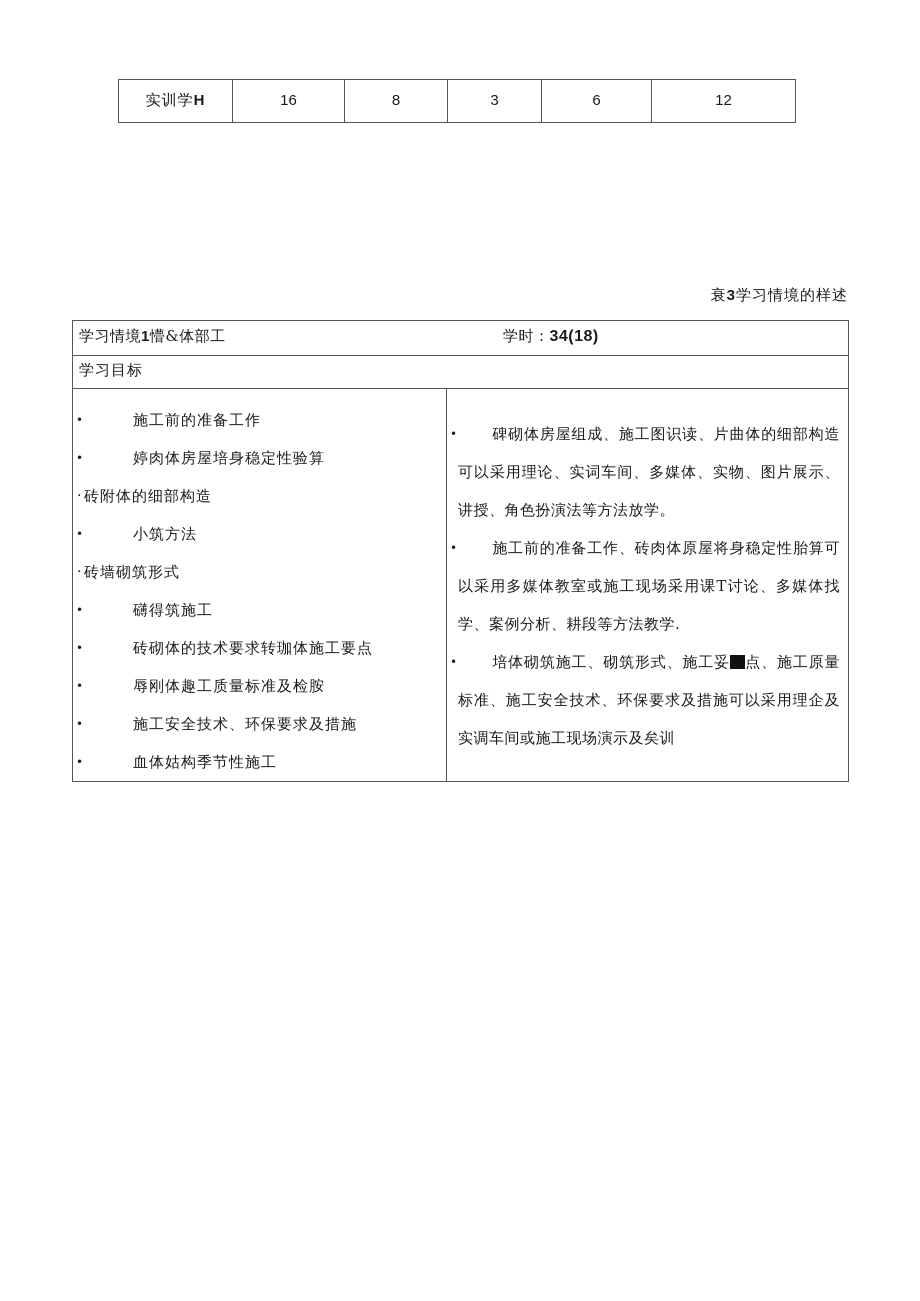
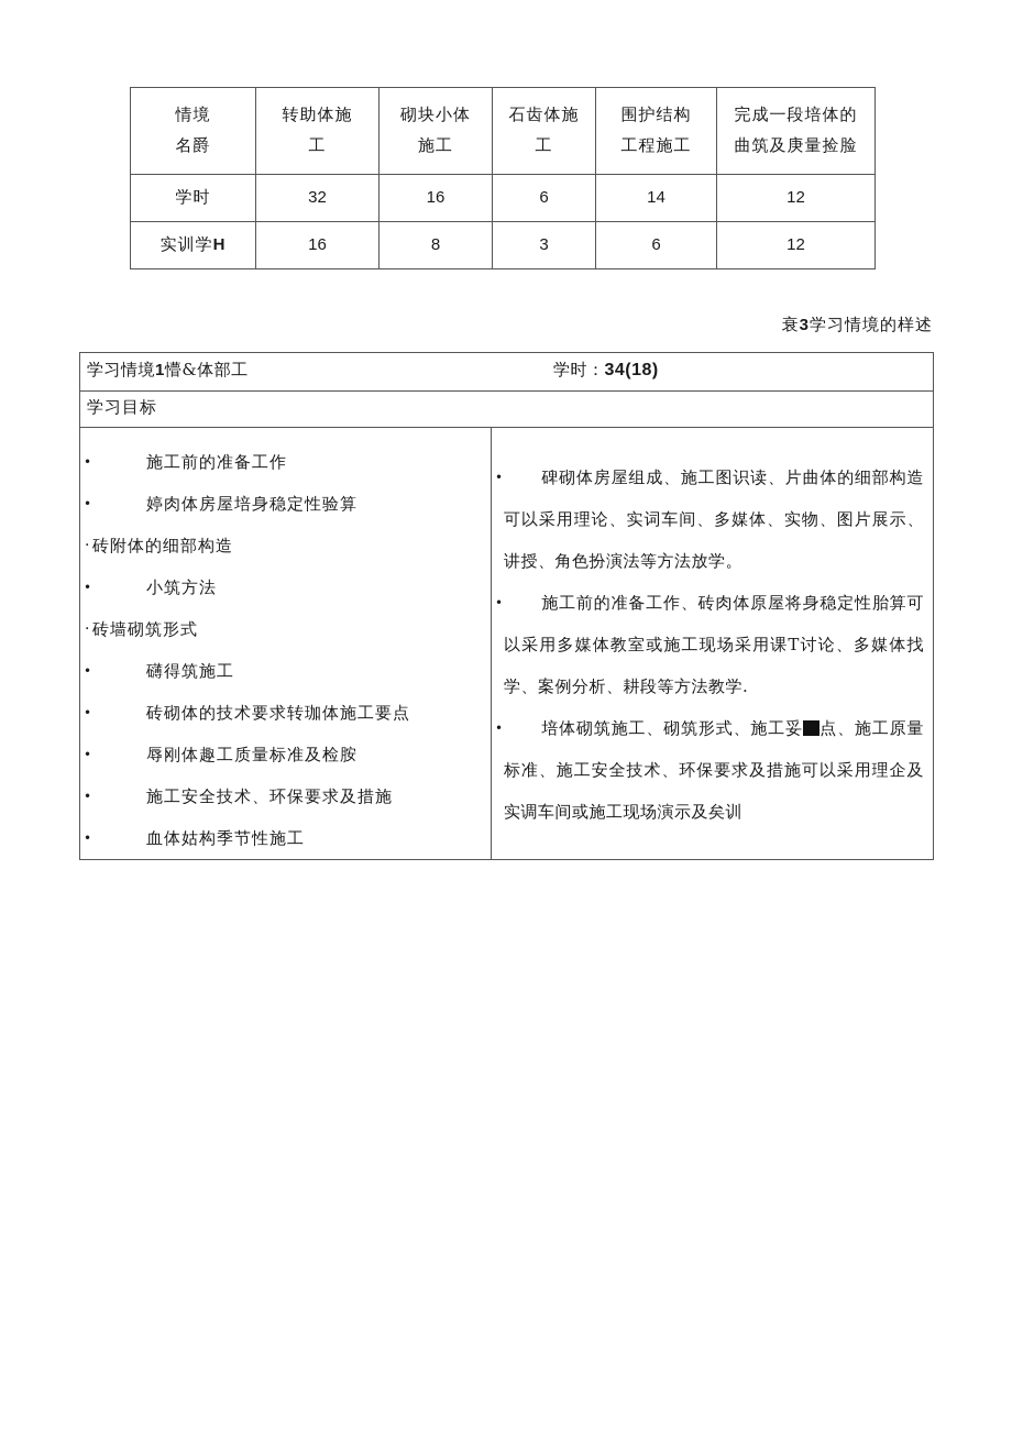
+ 情境 名爵	转助体施 工	砌块小体 施工	石齿体施 工	围护结构 工程施工	完成一段培体的 曲筑及庚量捡脸
+ 学时	32	16	6	14	12
  实训学H	16	8	3	6	12
  衰3学习情境的样述
  学习情境1懵&体部工 学时：34(18)
  学习目标
  施工前的准备工作 婷肉体房屋培身稳定性验算 砖附体的细部构造 小筑方法 砖墙砌筑形式 礴得筑施工 砖砌体的技术要求转珈体施工要点 辱刚体趣工质量标准及检胺 施工安全技术、环保要求及措施 血体姑构季节性施工	碑砌体房屋组成、施工图识读、片曲体的细部构造可以采用理论、实词车间、多媒体、实物、图片展示、讲授、角色扮演法等方法放学。 施工前的准备工作、砖肉体原屋将身稳定性胎算可以采用多媒体教室或施工现场采用课T讨论、多媒体找学、案例分析、耕段等方法教学. 培体砌筑施工、砌筑形式、施工妥 点、施工原量标准、施工安全技术、环保要求及措施可以采用理企及实调车间或施工现场演示及矣训
